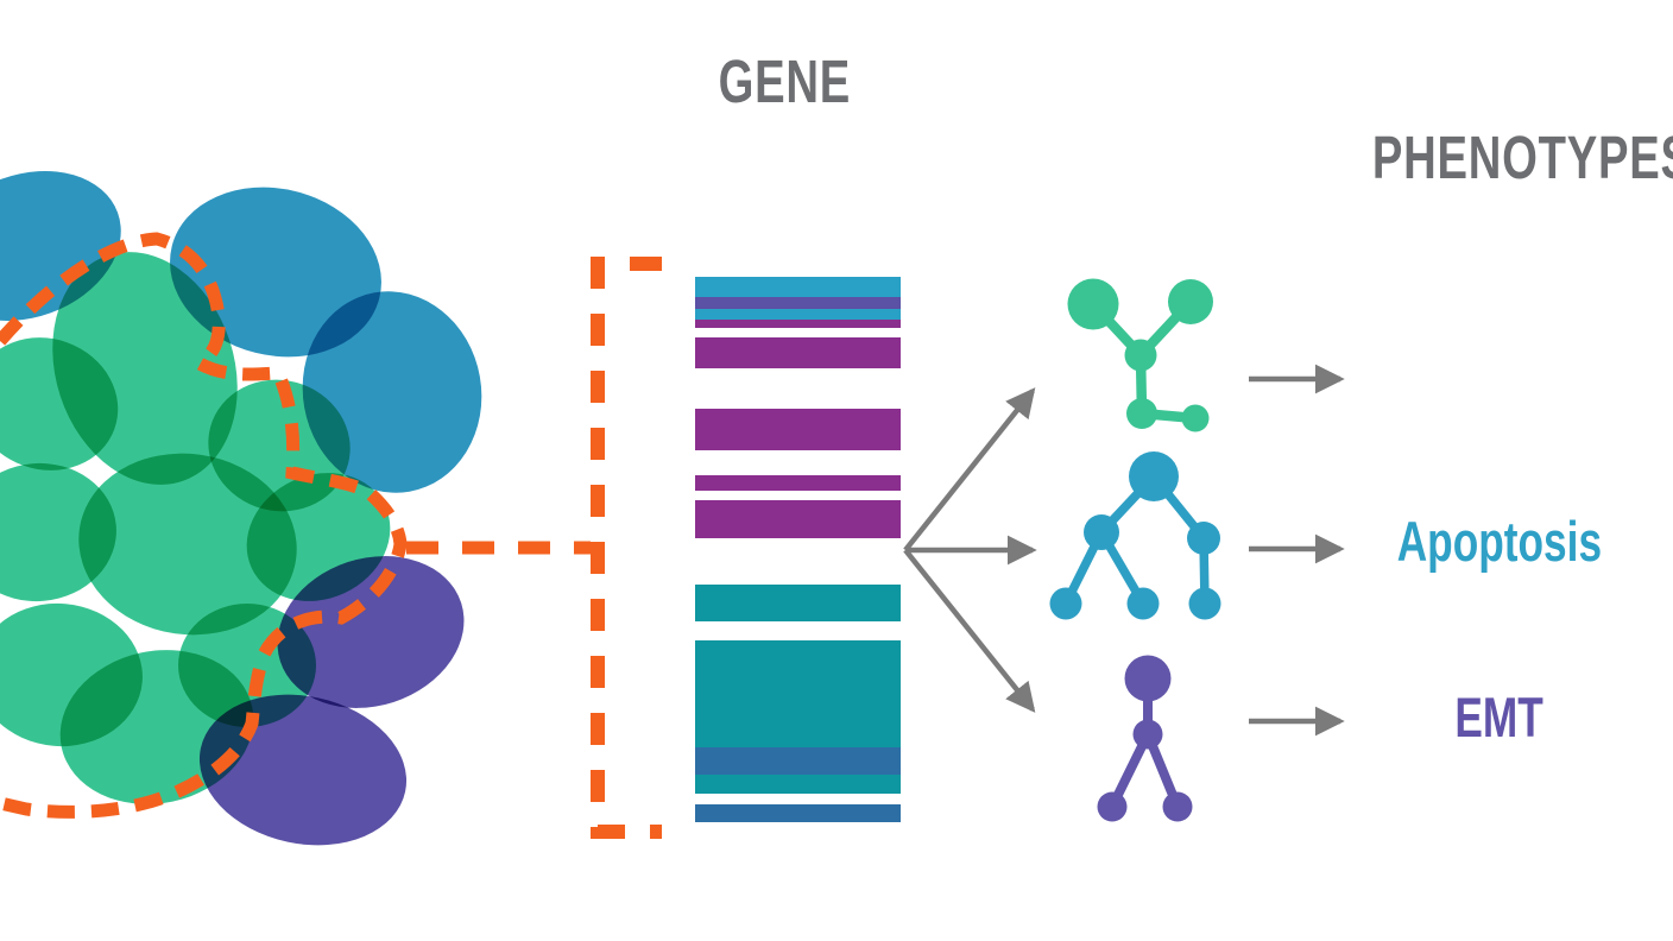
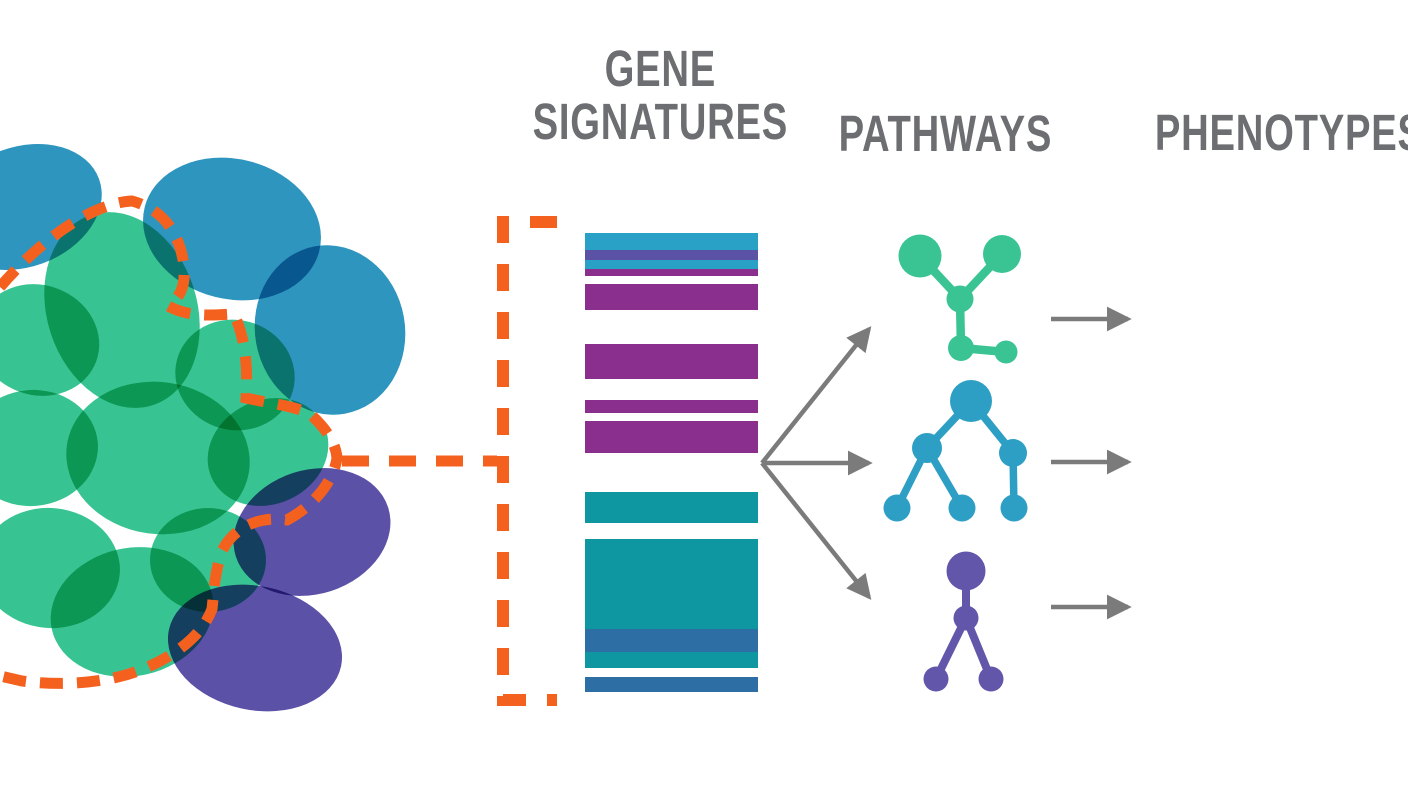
  GENE
+ SIGNATURES
+ PATHWAYS
  PHENOTYPE
- Apoptosis
- EMT
